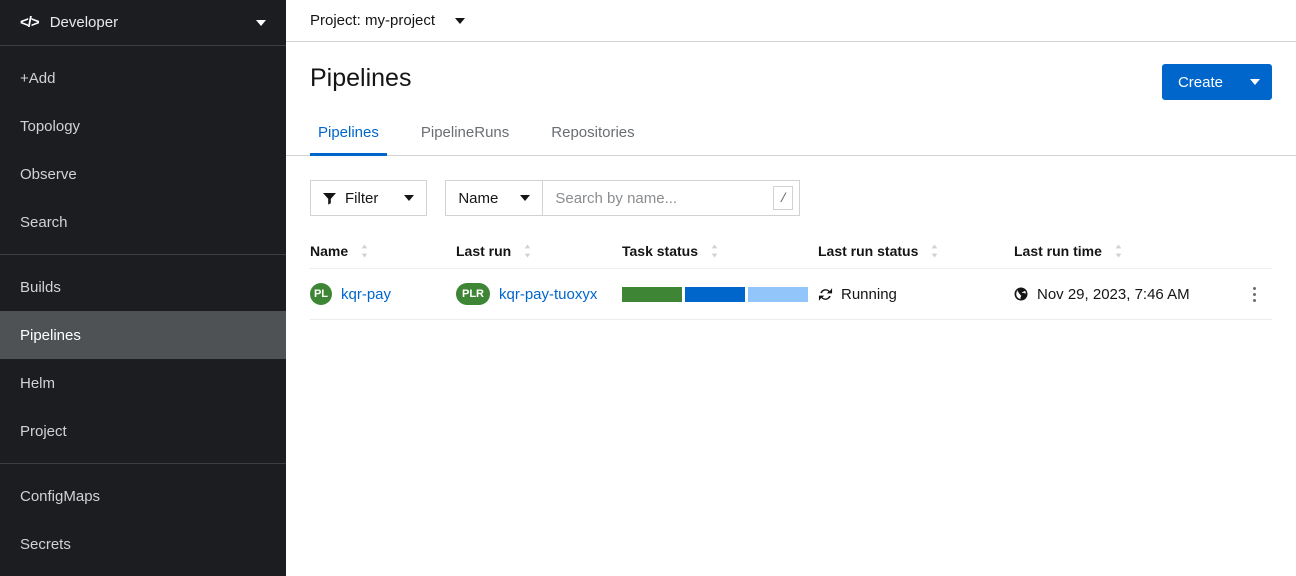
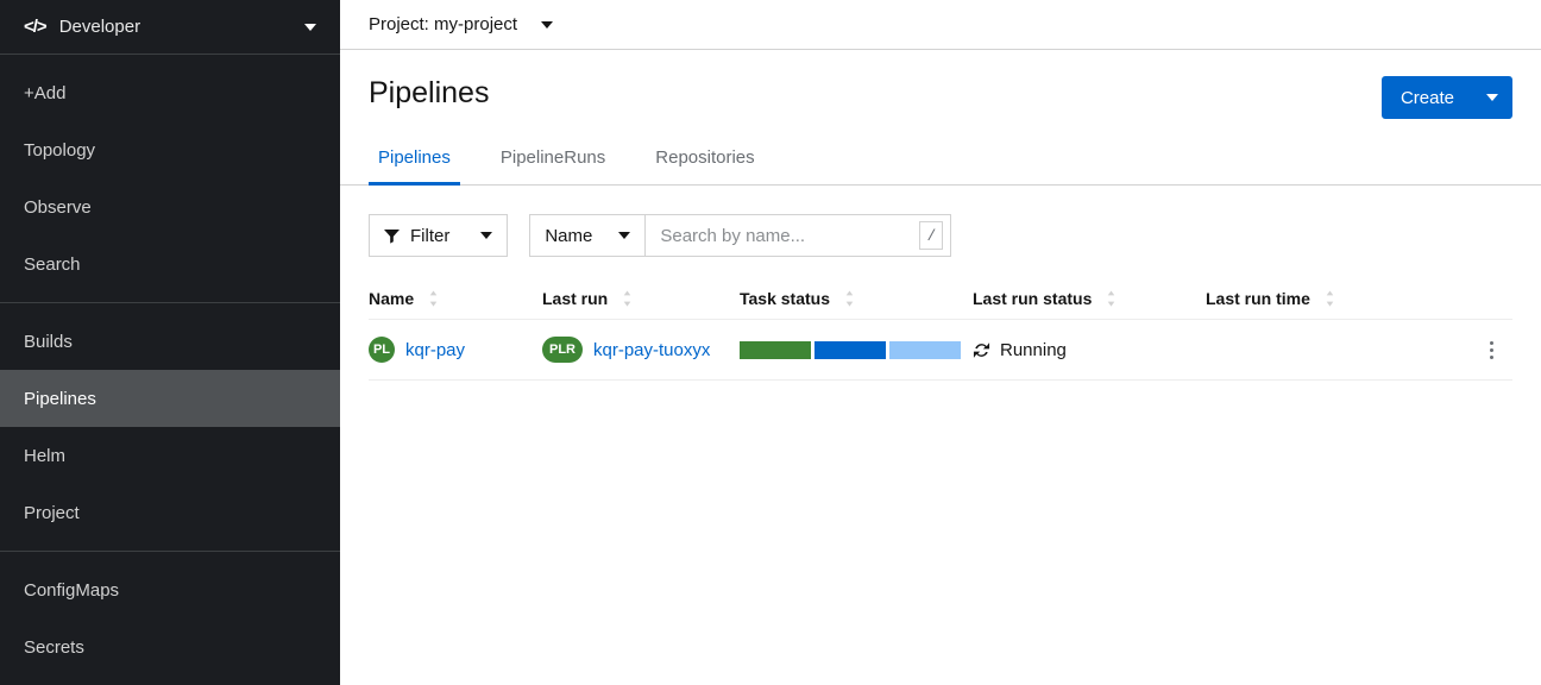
  </>
  Developer
  +Add
  Topology
  Observe
  Search
  Builds
  Pipelines
  Helm
  Project
  ConfigMaps
  Secrets
  Project: my-project
  Pipelines
  Create
  Pipelines
  PipelineRuns
  Repositories
  Filter
  Name
  Search by name...
  /
  Name
  Last run
  Task status
  Last run status
  Last run time
  PL
  kqr-pay
  PLR
  kqr-pay-tuoxyx
  Running
- Nov 29, 2023, 7:46 AM
